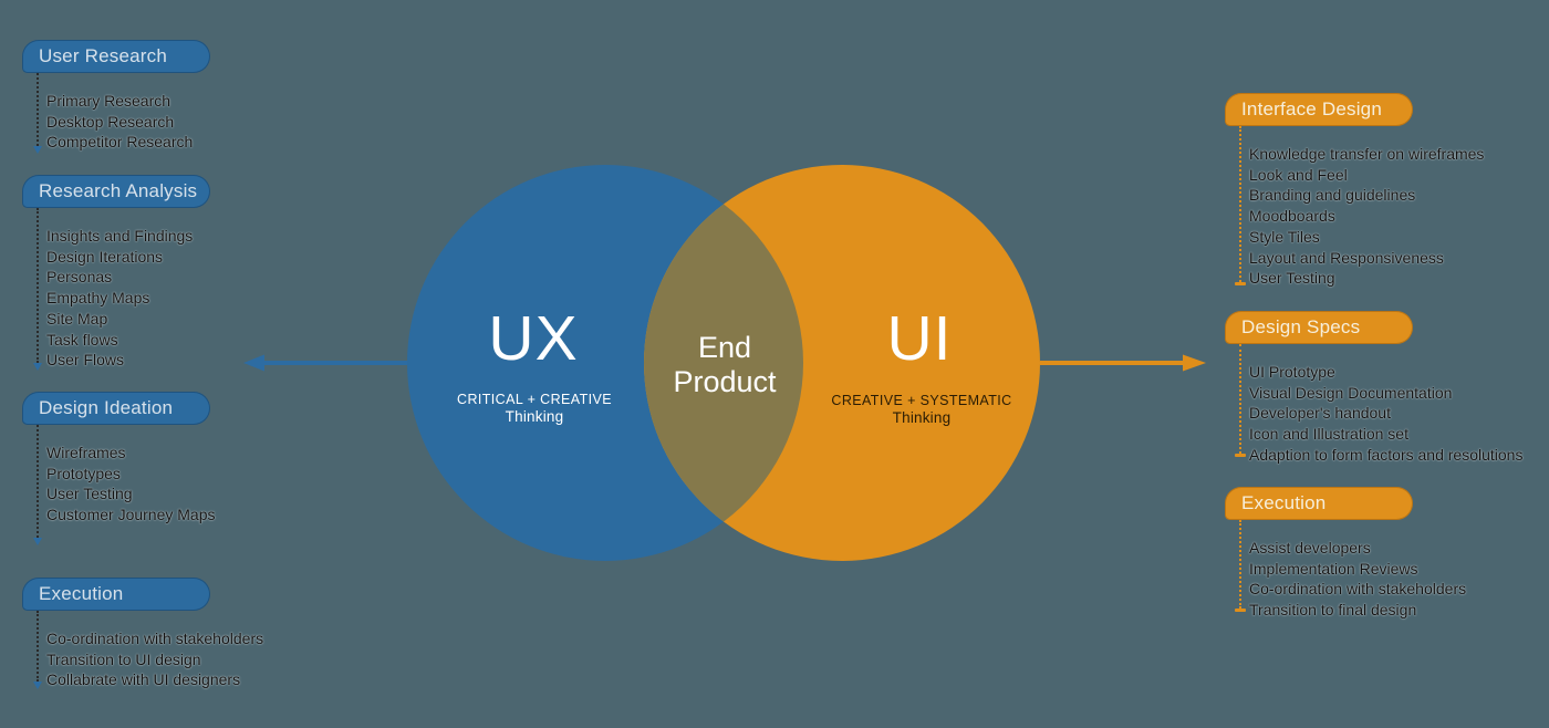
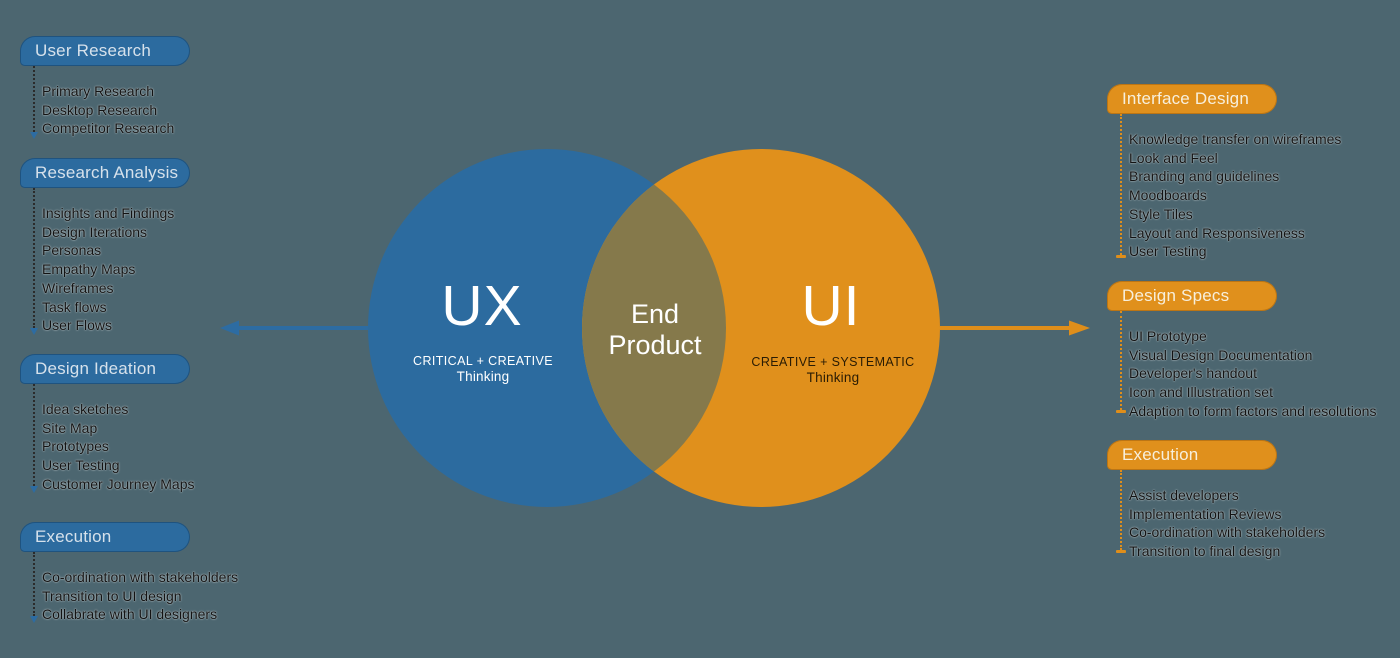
  UX
  CRITICAL + CREATIVE
  Thinking
  End
  Product
  UI
  CREATIVE + SYSTEMATIC
  Thinking
  User Research
  Primary Research
  Desktop Research
  Competitor Research
  Research Analysis
  Insights and Findings
  Design Iterations
  Personas
  Empathy Maps
- Site Map
+ Wireframes
  Task flows
  User Flows
  Design Ideation
+ Idea sketches
- Wireframes
+ Site Map
  Prototypes
  User Testing
  Customer Journey Maps
  Execution
  Co-ordination with stakeholders
  Transition to UI design
  Collabrate with UI designers
  Interface Design
  Knowledge transfer on wireframes
  Look and Feel
  Branding and guidelines
  Moodboards
  Style Tiles
  Layout and Responsiveness
  User Testing
  Design Specs
  UI Prototype
  Visual Design Documentation
  Developer's handout
  Icon and Illustration set
  Adaption to form factors and resolutions
  Execution
  Assist developers
  Implementation Reviews
  Co-ordination with stakeholders
  Transition to final design
